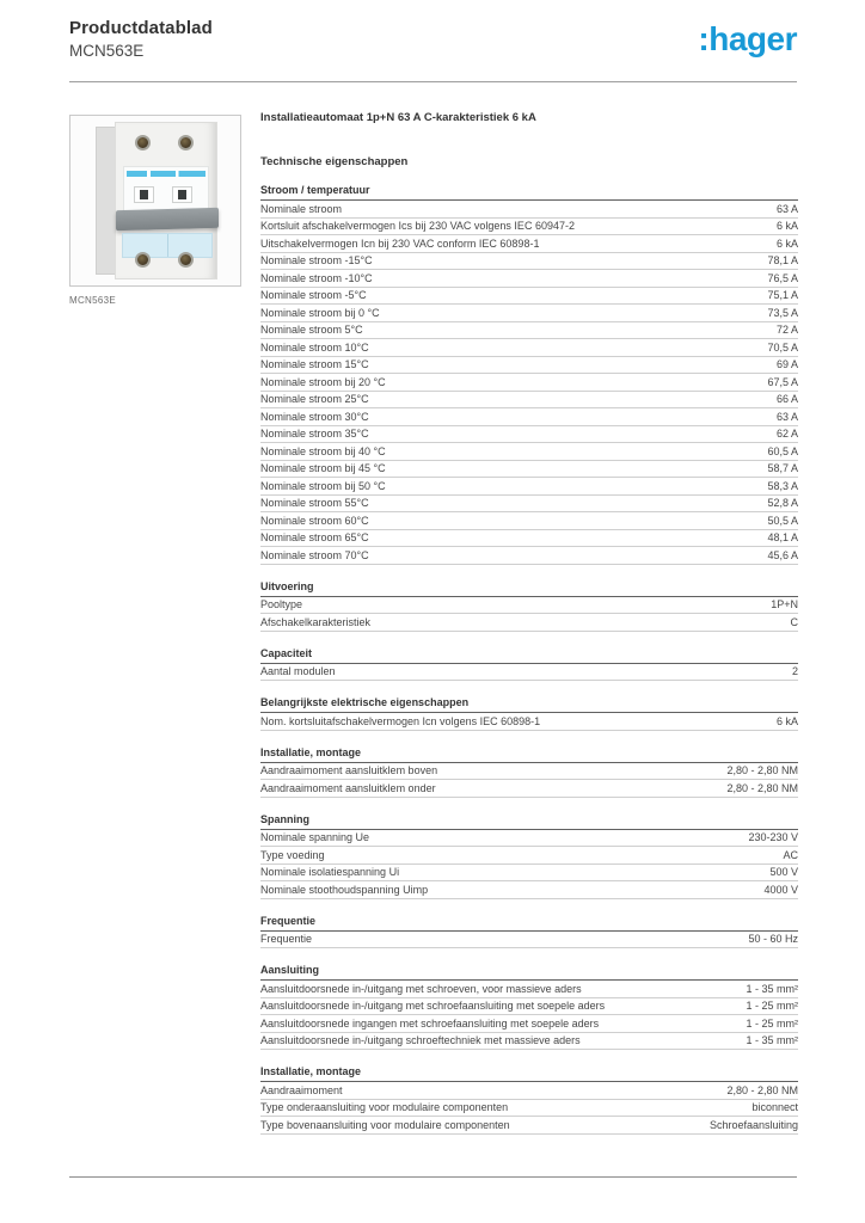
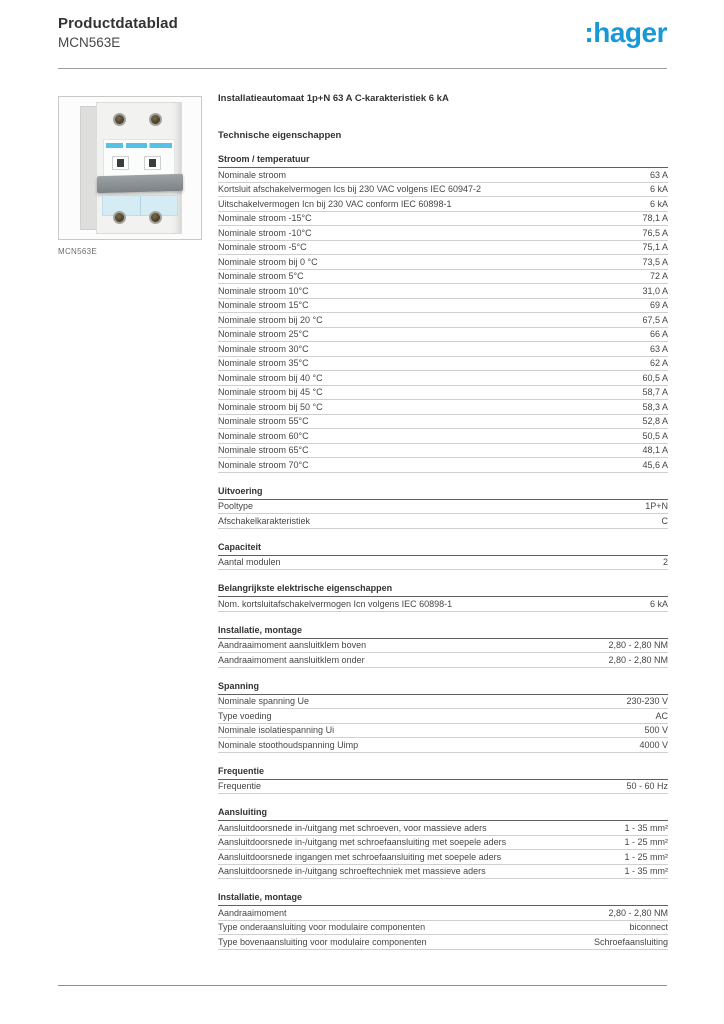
  Productdatablad
  MCN563E
  :hager
  MCN563E
  Installatieautomaat 1p+N 63 A C-karakteristiek 6 kA
  Technische eigenschappen
  Stroom / temperatuur
  Nominale stroom
  63 A
  Kortsluit afschakelvermogen Ics bij 230 VAC volgens IEC 60947-2
  6 kA
  Uitschakelvermogen Icn bij 230 VAC conform IEC 60898-1
  6 kA
  Nominale stroom -15°C
  78,1 A
  Nominale stroom -10°C
  76,5 A
  Nominale stroom -5°C
  75,1 A
  Nominale stroom bij 0 °C
  73,5 A
  Nominale stroom 5°C
  72 A
  Nominale stroom 10°C
- 70,5 A
+ 31,0 A
  Nominale stroom 15°C
  69 A
  Nominale stroom bij 20 °C
  67,5 A
  Nominale stroom 25°C
  66 A
  Nominale stroom 30°C
  63 A
  Nominale stroom 35°C
  62 A
  Nominale stroom bij 40 °C
  60,5 A
  Nominale stroom bij 45 °C
  58,7 A
  Nominale stroom bij 50 °C
  58,3 A
  Nominale stroom 55°C
  52,8 A
  Nominale stroom 60°C
  50,5 A
  Nominale stroom 65°C
  48,1 A
  Nominale stroom 70°C
  45,6 A
  Uitvoering
  Pooltype
  1P+N
  Afschakelkarakteristiek
  C
  Capaciteit
  Aantal modulen
  2
  Belangrijkste elektrische eigenschappen
  Nom. kortsluitafschakelvermogen Icn volgens IEC 60898-1
  6 kA
  Installatie, montage
  Aandraaimoment aansluitklem boven
  2,80 - 2,80 NM
  Aandraaimoment aansluitklem onder
  2,80 - 2,80 NM
  Spanning
  Nominale spanning Ue
  230-230 V
  Type voeding
  AC
  Nominale isolatiespanning Ui
  500 V
  Nominale stoothoudspanning Uimp
  4000 V
  Frequentie
  Frequentie
  50 - 60 Hz
  Aansluiting
  Aansluitdoorsnede in-/uitgang met schroeven, voor massieve aders
  1 - 35 mm²
  Aansluitdoorsnede in-/uitgang met schroefaansluiting met soepele aders
  1 - 25 mm²
  Aansluitdoorsnede ingangen met schroefaansluiting met soepele aders
  1 - 25 mm²
  Aansluitdoorsnede in-/uitgang schroeftechniek met massieve aders
  1 - 35 mm²
  Installatie, montage
  Aandraaimoment
  2,80 - 2,80 NM
  Type onderaansluiting voor modulaire componenten
  biconnect
  Type bovenaansluiting voor modulaire componenten
  Schroefaansluiting
